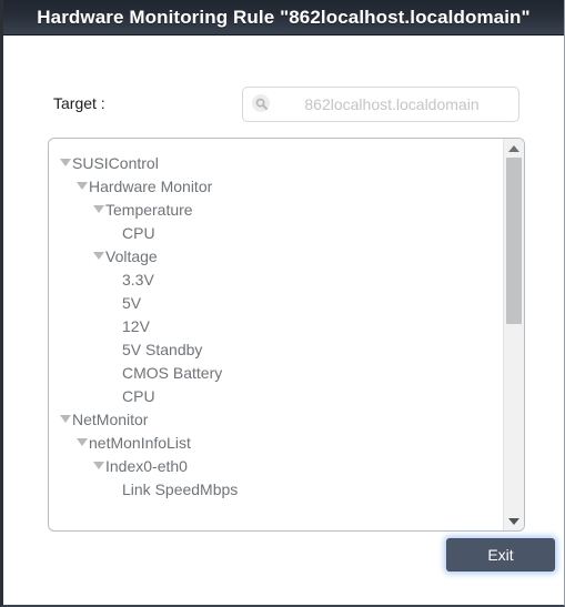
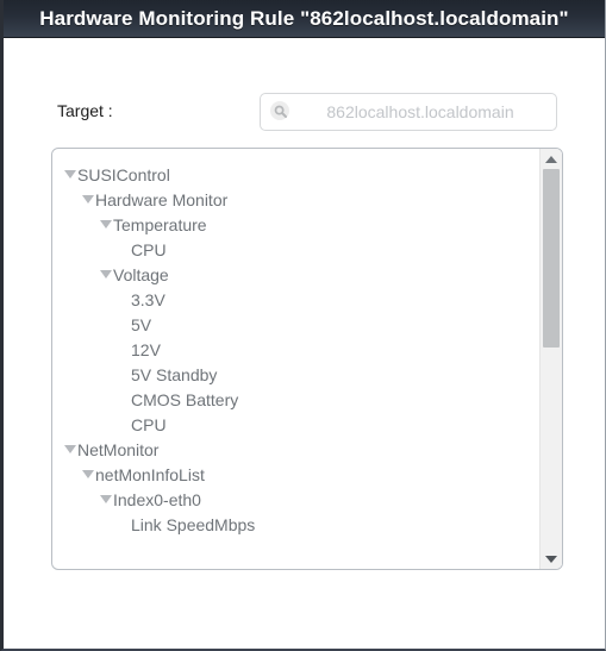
  Hardware Monitoring Rule "862localhost.localdomain"
  Target :
  862localhost.localdomain
  SUSIControl
  Hardware Monitor
  Temperature
  CPU
  Voltage
  3.3V
  5V
  12V
  5V Standby
  CMOS Battery
  CPU
  NetMonitor
  netMonInfoList
  Index0-eth0
  Link SpeedMbps
- Exit
